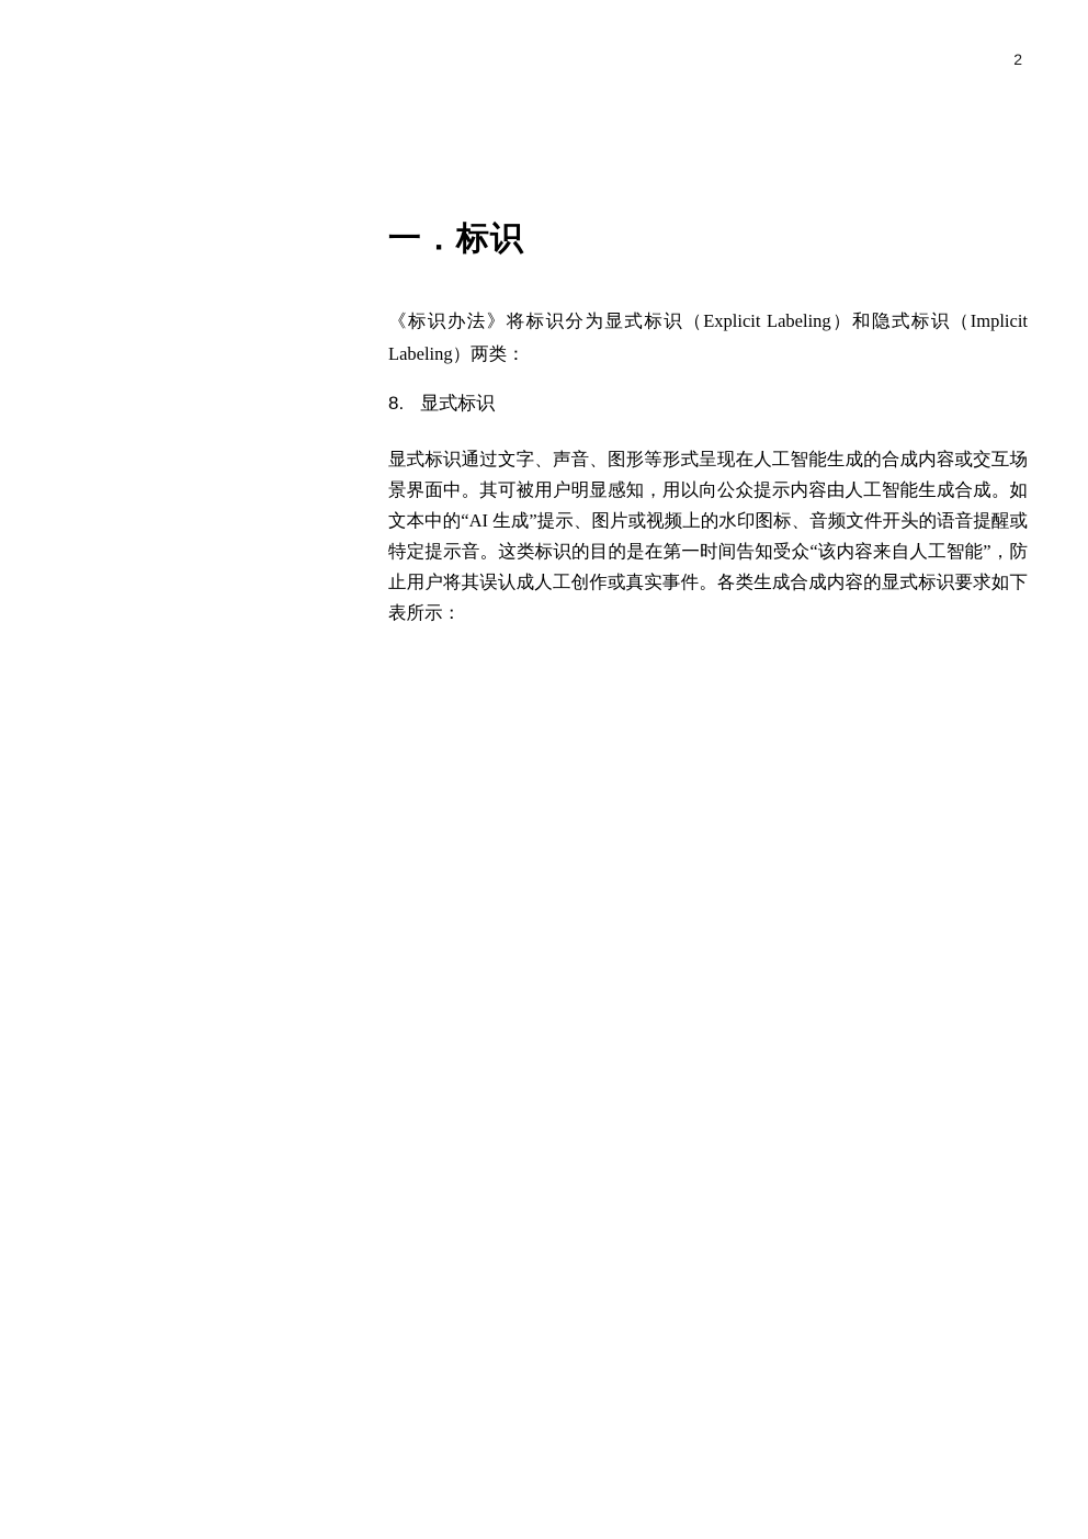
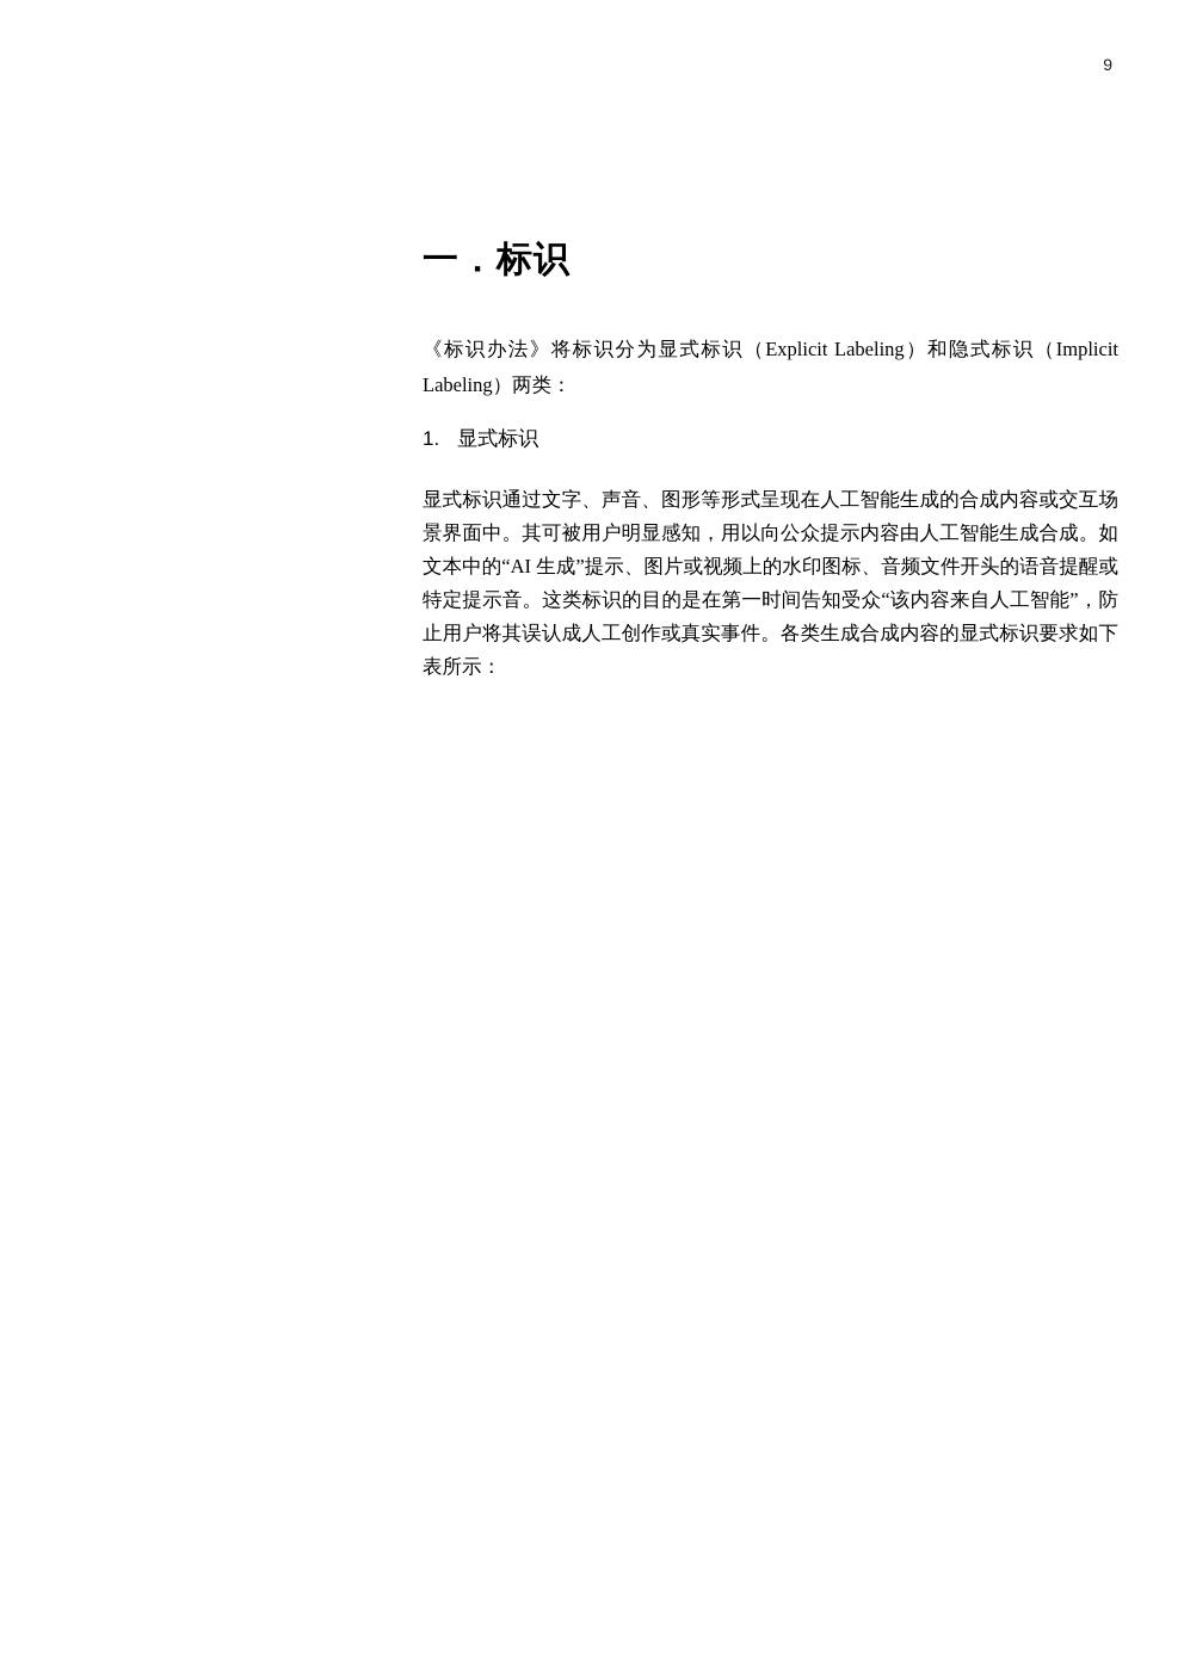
- 2
+ 9
  一．标识
  《标识办法》将标识分为显式标识（Explicit Labeling）和隐式标识（Implicit Labeling）两类：
- 8. 显式标识
+ 1. 显式标识
  显式标识通过文字、声音、图形等形式呈现在人工智能生成的合成内容或交互场景界面中。其可被用户明显感知，用以向公众提示内容由人工智能生成合成。如文本中的“AI 生成”提示、图片或视频上的水印图标、音频文件开头的语音提醒或特定提示音。这类标识的目的是在第一时间告知受众“该内容来自人工智能”，防止用户将其误认成人工创作或真实事件。各类生成合成内容的显式标识要求如下表所示：
